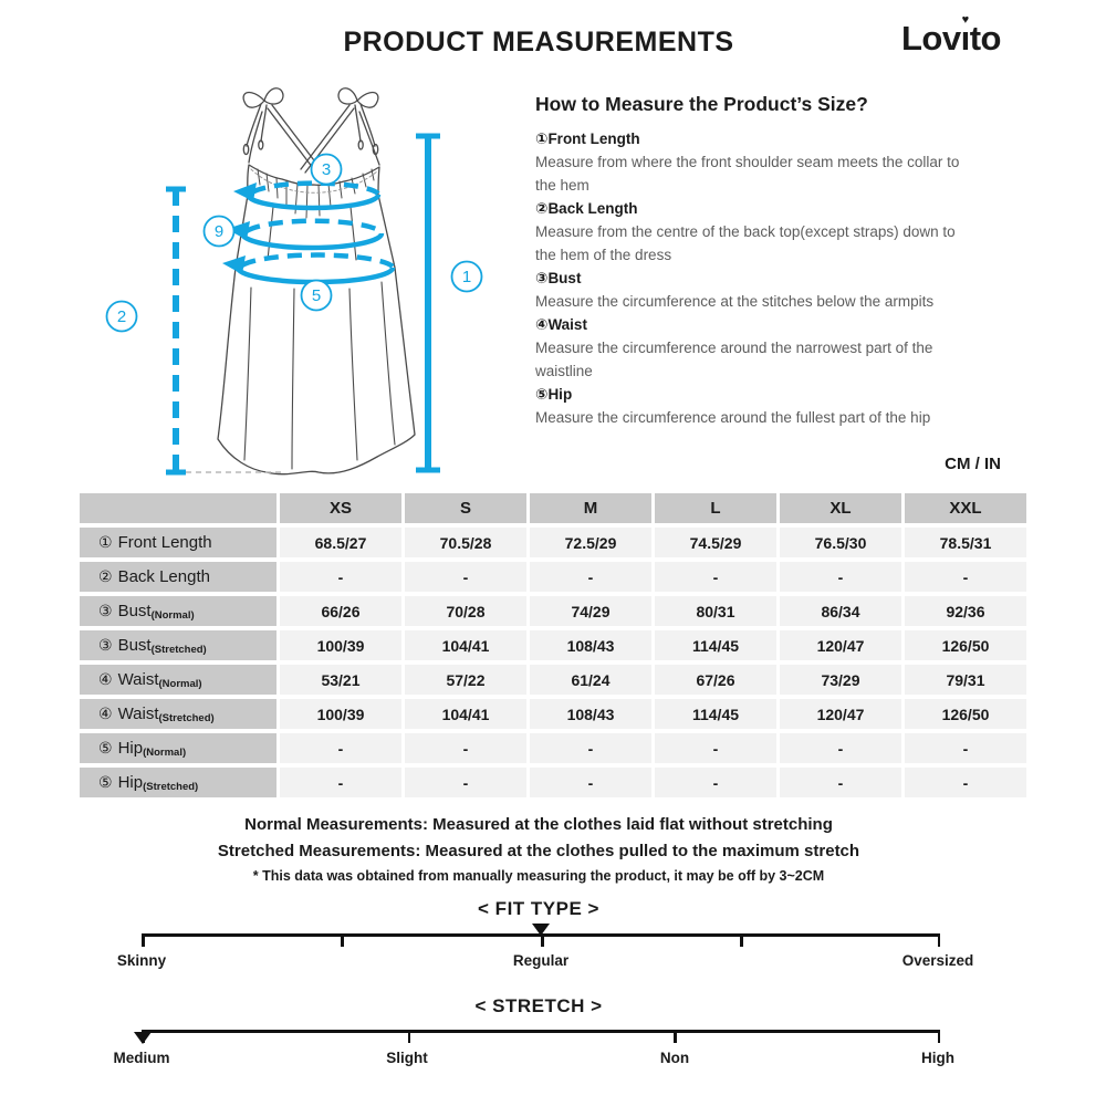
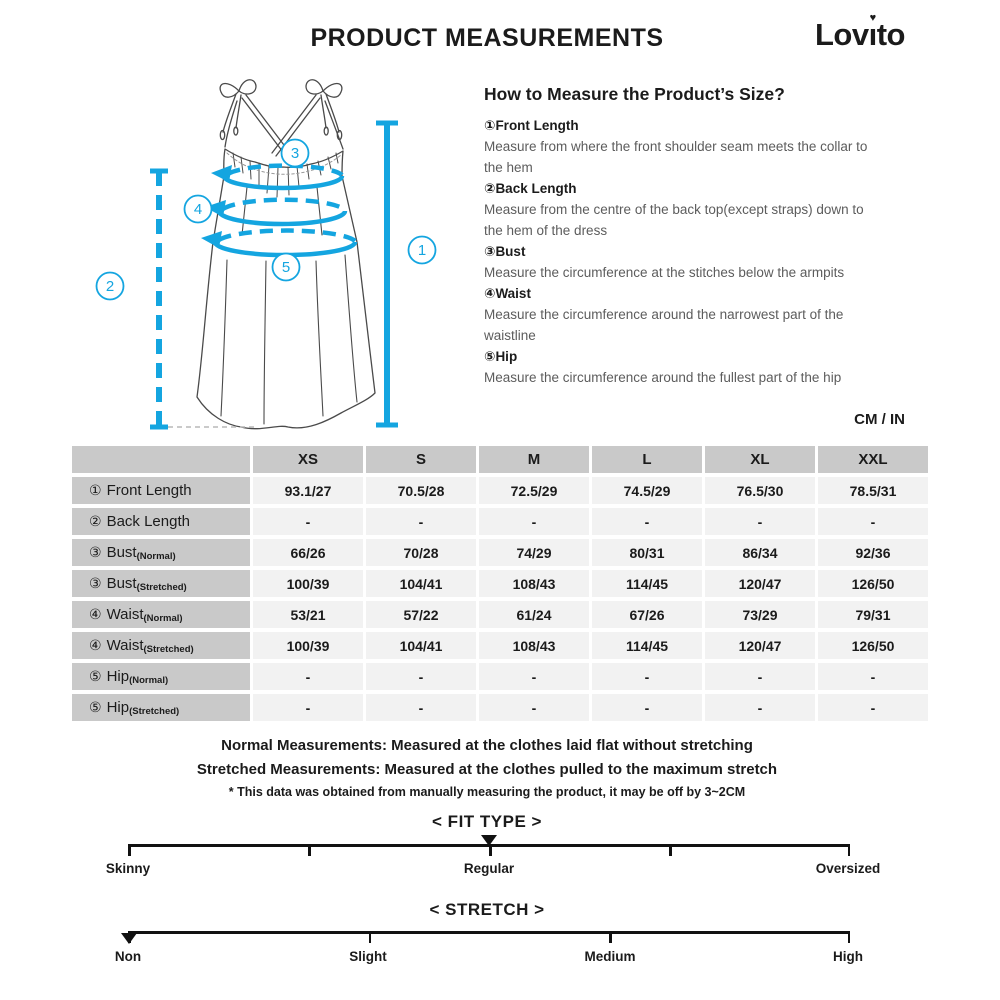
  PRODUCT MEASUREMENTS
  Lovı
  ♥
  to
  1
  2
  3
- 9
+ 4
  5
  How to Measure the Product’s Size?
  ①Front Length
  Measure from where the front shoulder seam meets the collar to the hem
  ②Back Length
  Measure from the centre of the back top(except straps) down to the hem of the dress
  ③Bust
  Measure the circumference at the stitches below the armpits
  ④Waist
  Measure the circumference around the narrowest part of the waistline
  ⑤Hip
  Measure the circumference around the fullest part of the hip
  CM / IN
  XS
  S
  M
  L
  XL
  XXL
  ①
  Front Length
- 68.5/27
+ 93.1/27
  70.5/28
  72.5/29
  74.5/29
  76.5/30
  78.5/31
  ②
  Back Length
  -
  -
  -
  -
  -
  -
  ③
  Bust
  (Normal)
  66/26
  70/28
  74/29
  80/31
  86/34
  92/36
  ③
  Bust
  (Stretched)
  100/39
  104/41
  108/43
  114/45
  120/47
  126/50
  ④
  Waist
  (Normal)
  53/21
  57/22
  61/24
  67/26
  73/29
  79/31
  ④
  Waist
  (Stretched)
  100/39
  104/41
  108/43
  114/45
  120/47
  126/50
  ⑤
  Hip
  (Normal)
  -
  -
  -
  -
  -
  -
  ⑤
  Hip
  (Stretched)
  -
  -
  -
  -
  -
  -
  Normal Measurements: Measured at the clothes laid flat without stretching
  Stretched Measurements: Measured at the clothes pulled to the maximum stretch
  * This data was obtained from manually measuring the product, it may be off by 3~2CM
  < FIT TYPE >
  Skinny
  Regular
  Oversized
  < STRETCH >
- Medium
+ Non
  Slight
- Non
+ Medium
  High
